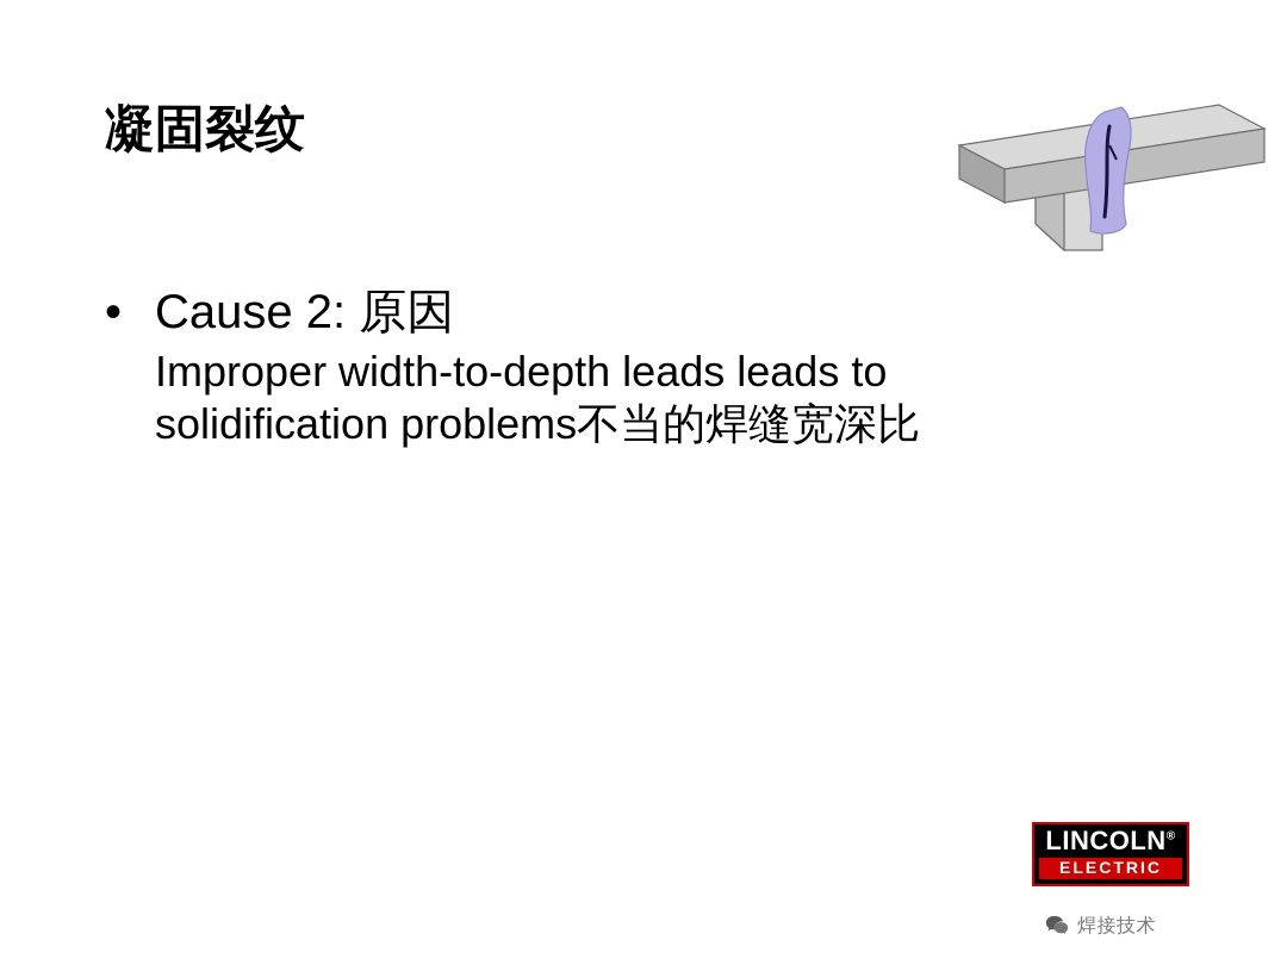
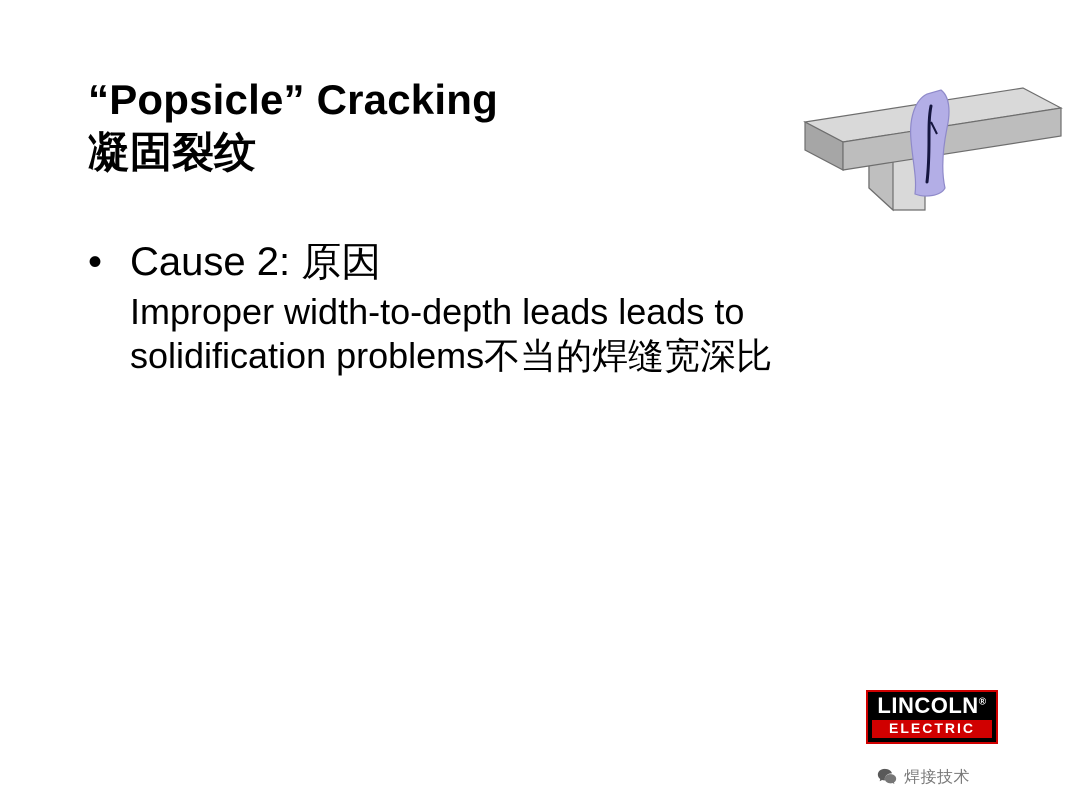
+ “Popsicle” Cracking
  凝固裂纹
  •
  Cause 2: 原因
  Improper width-to-depth leads leads to
  solidification problems不当的焊缝宽深比
  LINCOLN®
  ELECTRIC
  焊接技术
